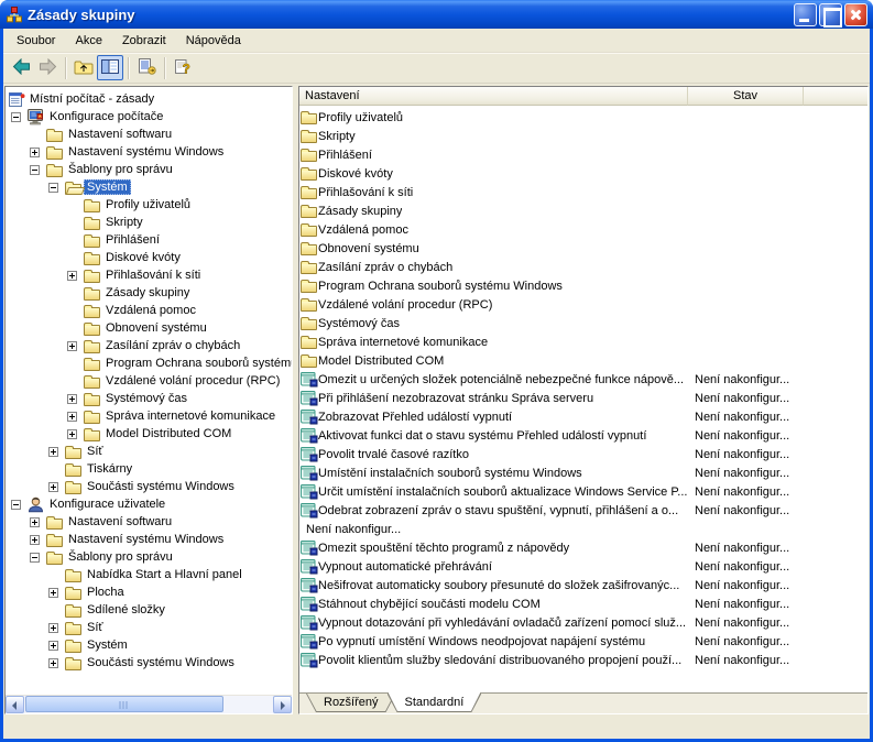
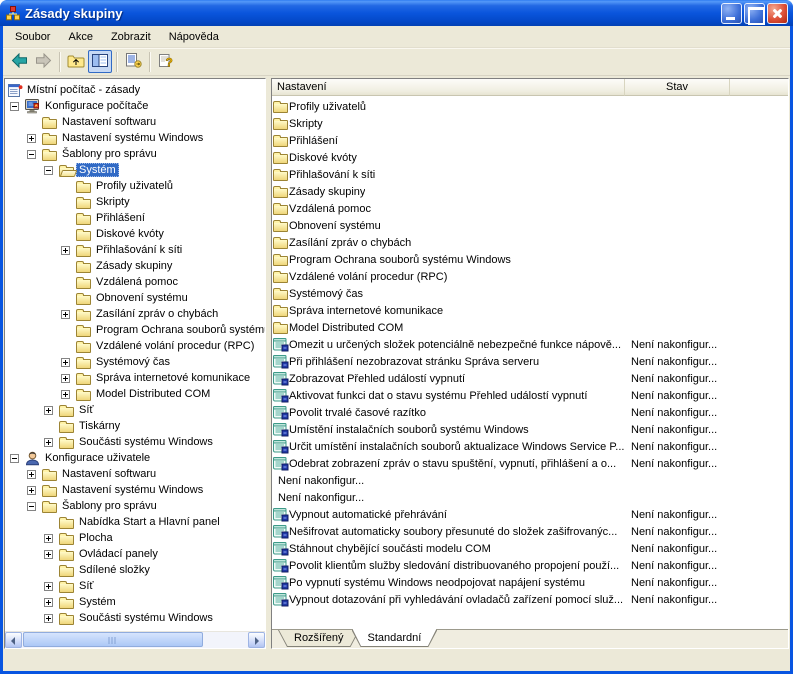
  Zásady skupiny
  Soubor
  Akce
  Zobrazit
  Nápověda
  ?
  Místní počítač - zásady
  Konfigurace počítače
  Nastavení softwaru
  Nastavení systému Windows
  Šablony pro správu
  Systém
  Profily uživatelů
  Skripty
  Přihlášení
  Diskové kvóty
  Přihlašování k síti
  Zásady skupiny
  Vzdálená pomoc
  Obnovení systému
  Zasílání zpráv o chybách
  Program Ochrana souborů systém
  Vzdálené volání procedur (RPC)
  Systémový čas
  Správa internetové komunikace
  Model Distributed COM
  Síť
  Tiskárny
  Součásti systému Windows
  Konfigurace uživatele
  Nastavení softwaru
  Nastavení systému Windows
  Šablony pro správu
  Nabídka Start a Hlavní panel
  Plocha
+ Ovládací panely
  Sdílené složky
  Síť
  Systém
  Součásti systému Windows
  Nastavení
  Stav
  Profily uživatelů
  Skripty
  Přihlášení
  Diskové kvóty
  Přihlašování k síti
  Zásady skupiny
  Vzdálená pomoc
  Obnovení systému
  Zasílání zpráv o chybách
  Program Ochrana souborů systému Windows
  Vzdálené volání procedur (RPC)
  Systémový čas
  Správa internetové komunikace
  Model Distributed COM
  Omezit u určených složek potenciálně nebezpečné funkce nápově...
  Není nakonfigur...
  Při přihlášení nezobrazovat stránku Správa serveru
  Není nakonfigur...
  Zobrazovat Přehled událostí vypnutí
  Není nakonfigur...
  Aktivovat funkci dat o stavu systému Přehled událostí vypnutí
  Není nakonfigur...
  Povolit trvalé časové razítko
  Není nakonfigur...
  Umístění instalačních souborů systému Windows
  Není nakonfigur...
  Určit umístění instalačních souborů aktualizace Windows Service P...
  Není nakonfigur...
  Odebrat zobrazení zpráv o stavu spuštění, vypnutí, přihlášení a o...
  Není nakonfigur...
  Není nakonfigur...
- Omezit spouštění těchto programů z nápovědy
  Není nakonfigur...
  Vypnout automatické přehrávání
  Není nakonfigur...
  Nešifrovat automaticky soubory přesunuté do složek zašifrovanýc...
  Není nakonfigur...
  Stáhnout chybějící součásti modelu COM
  Není nakonfigur...
- Vypnout dotazování při vyhledávání ovladačů zařízení pomocí služ...
+ Povolit klientům služby sledování distribuovaného propojení použí...
  Není nakonfigur...
- Po vypnutí umístění Windows neodpojovat napájení systému
+ Po vypnutí systému Windows neodpojovat napájení systému
  Není nakonfigur...
- Povolit klientům služby sledování distribuovaného propojení použí...
+ Vypnout dotazování při vyhledávání ovladačů zařízení pomocí služ...
  Není nakonfigur...
  Rozšířený
  Standardní
